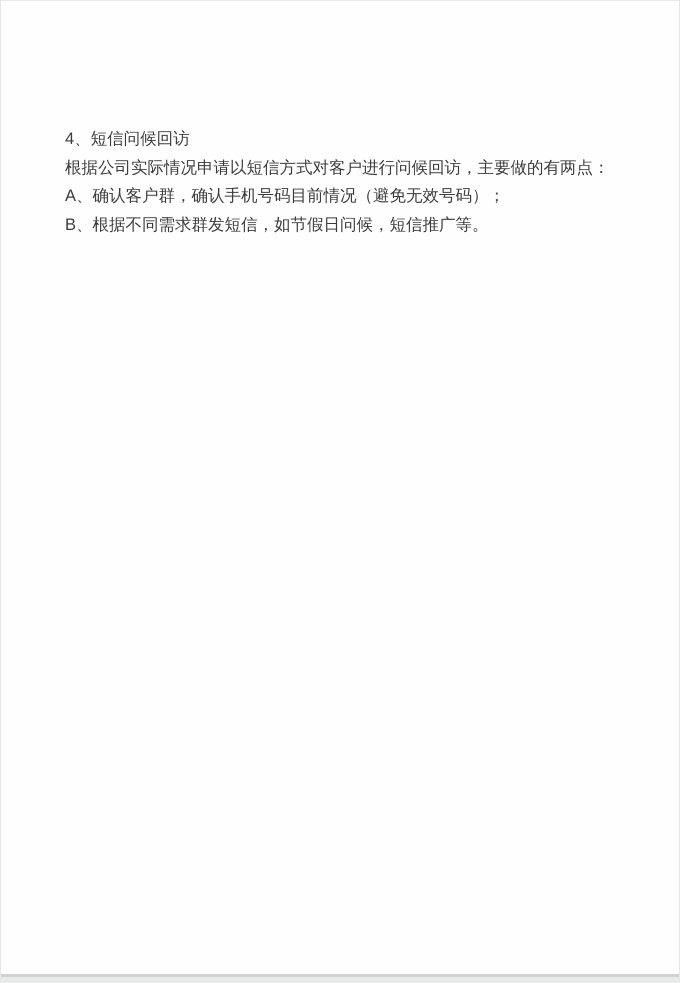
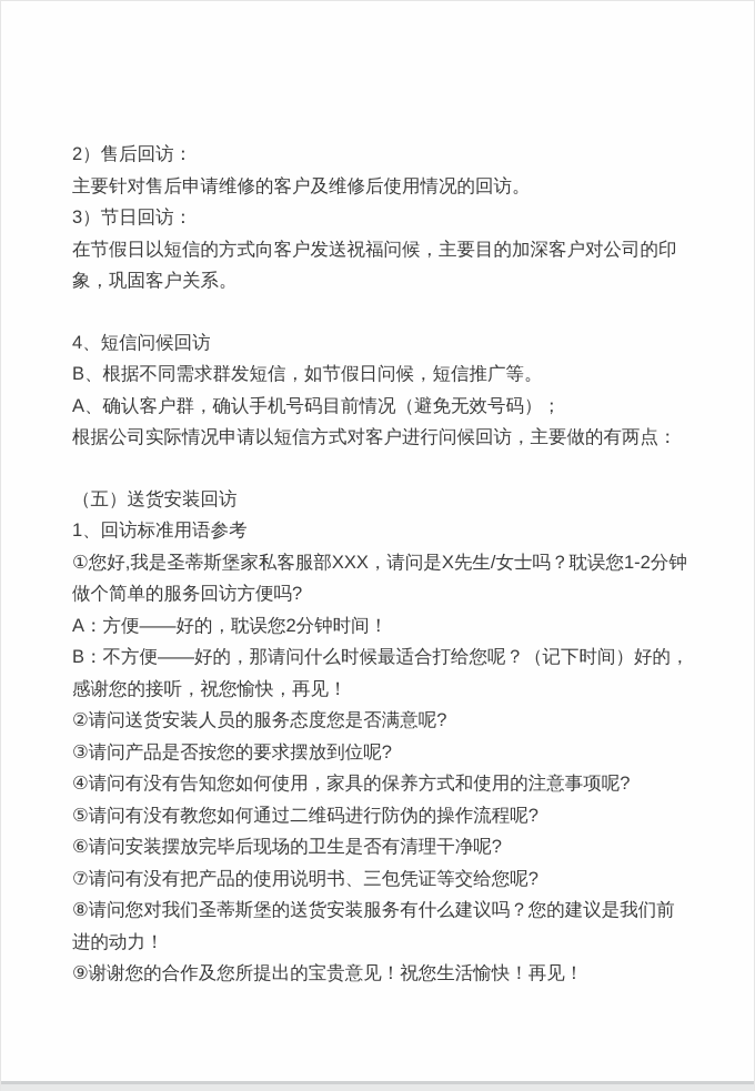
+ 2）售后回访：
+ 主要针对售后申请维修的客户及维修后使用情况的回访。
+ 3）节日回访：
+ 在节假日以短信的方式向客户发送祝福问候，主要目的加深客户对公司的印象，巩固客户关系。
  4、短信问候回访
- 根据公司实际情况申请以短信方式对客户进行问候回访，主要做的有两点：
+ B、根据不同需求群发短信，如节假日问候，短信推广等。
  A、确认客户群，确认手机号码目前情况（避免无效号码）；
- B、根据不同需求群发短信，如节假日问候，短信推广等。
+ 根据公司实际情况申请以短信方式对客户进行问候回访，主要做的有两点：
+ （五）送货安装回访
+ 1、回访标准用语参考
+ ①您好,我是圣蒂斯堡家私客服部XXX，请问是X先生/女士吗？耽误您1-2分钟做个简单的服务回访方便吗?
+ A：方便——好的，耽误您2分钟时间！
+ B：不方便——好的，那请问什么时候最适合打给您呢？（记下时间）好的，感谢您的接听，祝您愉快，再见！
+ ②请问送货安装人员的服务态度您是否满意呢?
+ ③请问产品是否按您的要求摆放到位呢?
+ ④请问有没有告知您如何使用，家具的保养方式和使用的注意事项呢?
+ ⑤请问有没有教您如何通过二维码进行防伪的操作流程呢?
+ ⑥请问安装摆放完毕后现场的卫生是否有清理干净呢?
+ ⑦请问有没有把产品的使用说明书、三包凭证等交给您呢?
+ ⑧请问您对我们圣蒂斯堡的送货安装服务有什么建议吗？您的建议是我们前进的动力！
+ ⑨谢谢您的合作及您所提出的宝贵意见！祝您生活愉快！再见！
